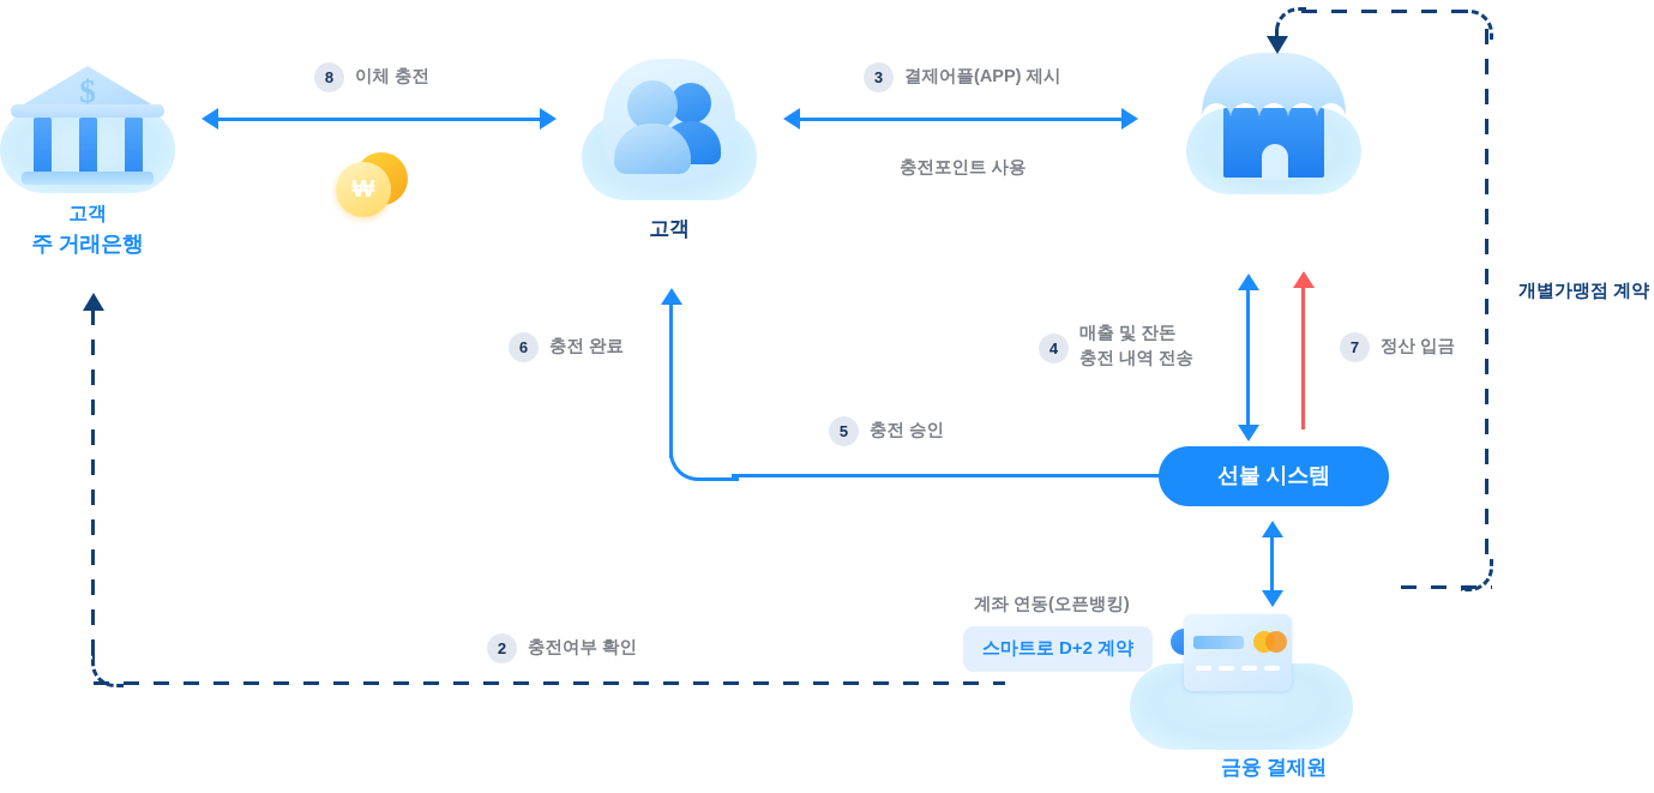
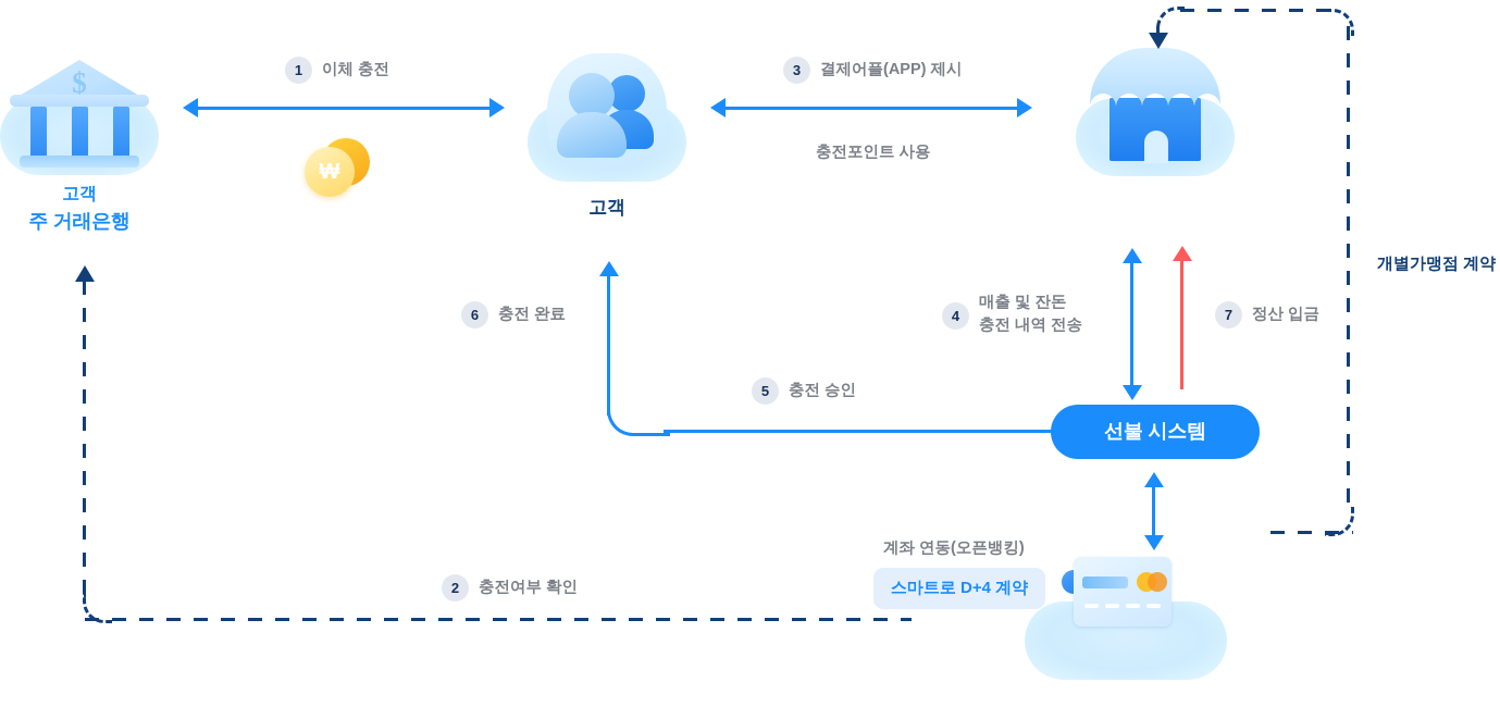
  $
  고객
  주 거래은행
  고객
- 금융 결제원
  ₩
- 8
+ 1
  이체 충전
  3
  결제어플(APP) 제시
  충전포인트 사용
  4
  매출 및 잔돈
  충전 내역 전송
  7
  정산 입금
  선불 시스템
  6
  충전 완료
  5
  충전 승인
  계좌 연동(오픈뱅킹)
- 스마트로 D+2 계약
+ 스마트로 D+4 계약
  2
  충전여부 확인
  개별가맹점 계약
